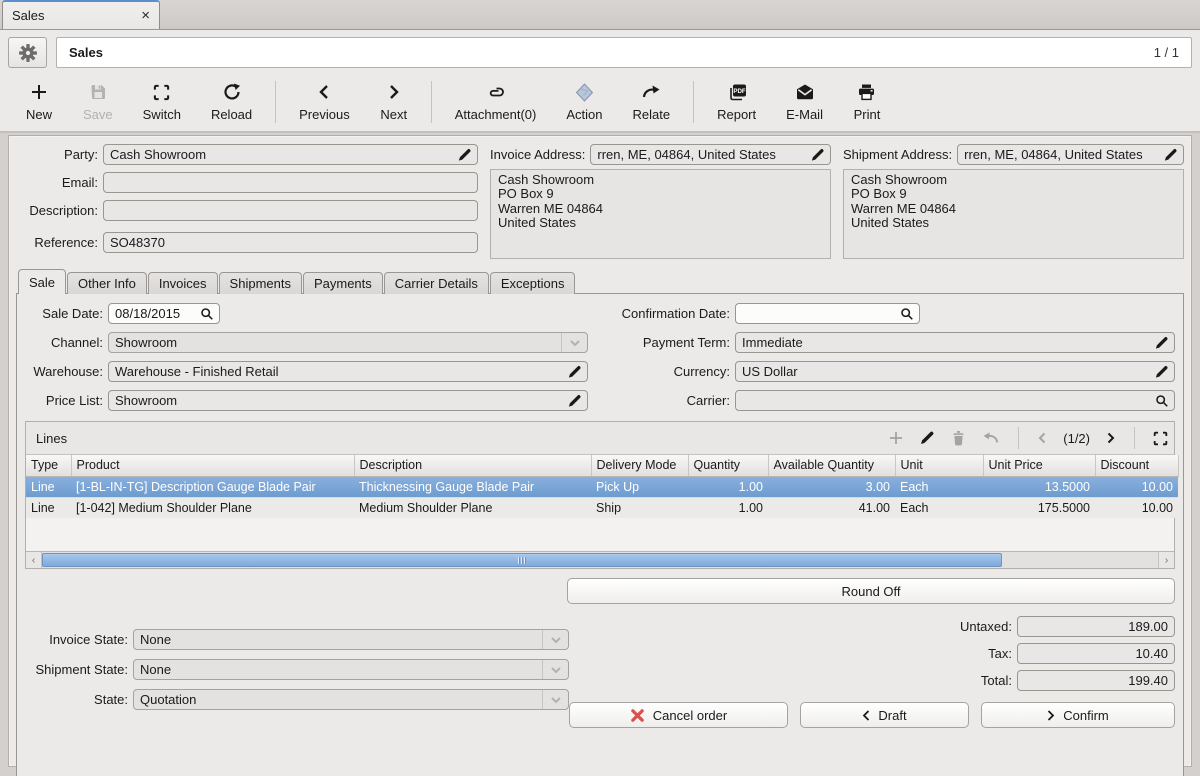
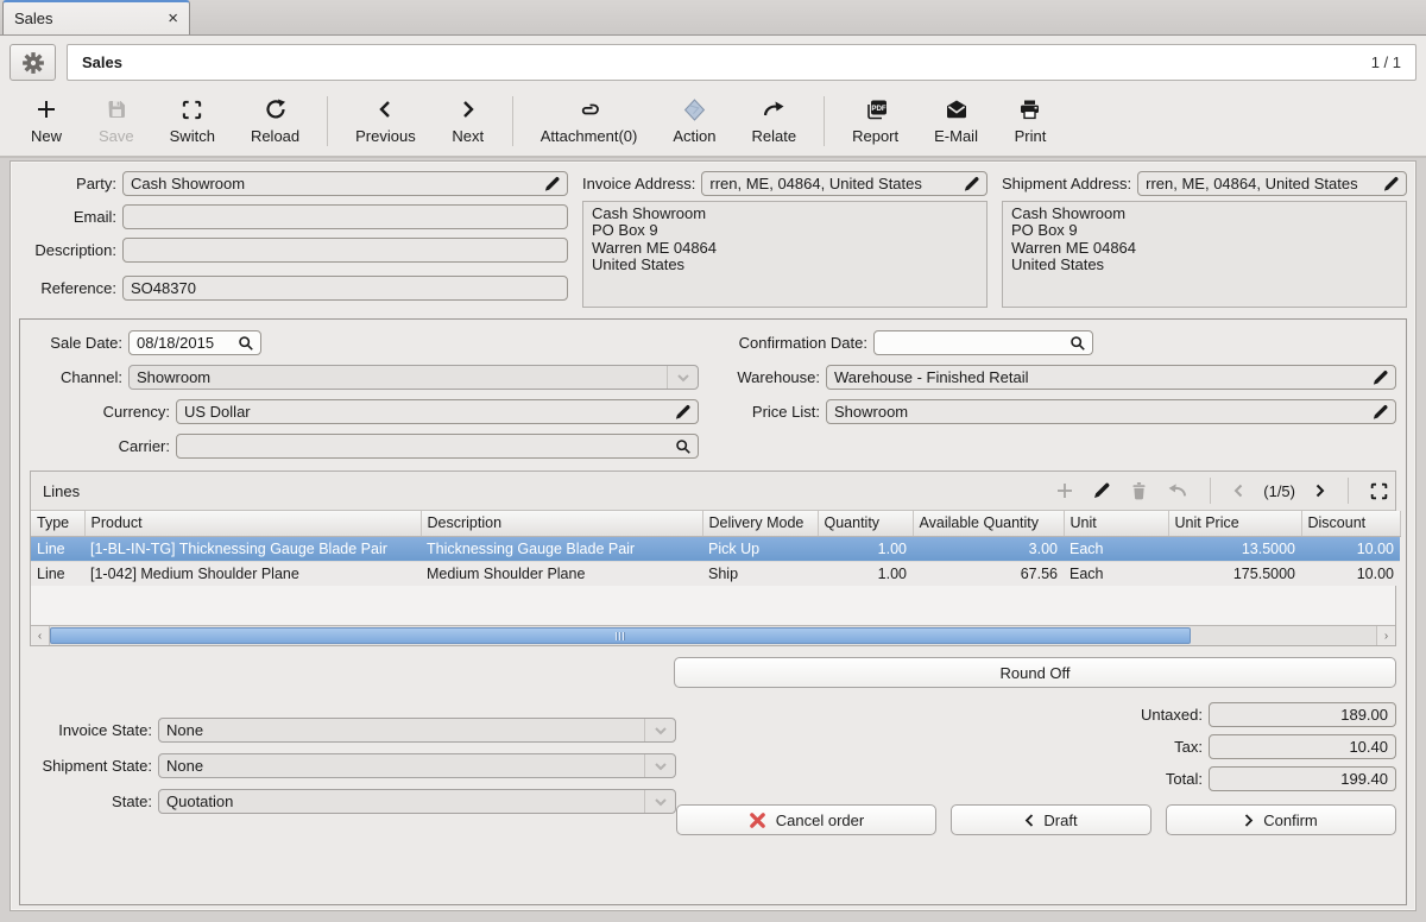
  Sales
  ×
  Sales
  1 / 1
  New
  Save
  Switch
  Reload
  Previous
  Next
  Attachment(0)
  Action
  Relate
  Report
  E-Mail
  Print
  Party:
  Cash Showroom
  Email:
  Description:
  Reference:
  SO48370
  Invoice Address:
  rren, ME, 04864, United States
  Cash Showroom
  PO Box 9
  Warren ME 04864
  United States
  Shipment Address:
  rren, ME, 04864, United States
  Cash Showroom
  PO Box 9
  Warren ME 04864
  United States
- Sale
- Other Info
- Invoices
- Shipments
- Payments
- Carrier Details
- Exceptions
  Sale Date:
  08/18/2015
  Confirmation Date:
  Channel:
  Showroom
- Payment Term:
- Immediate
  Warehouse:
  Warehouse - Finished Retail
  Currency:
  US Dollar
  Price List:
  Showroom
  Carrier:
  Lines
- (1/2)
+ (1/5)
  Type	Product	Description	Delivery Mode	Quantity	Available Quantity	Unit	Unit Price	Discount
- Line	[1-BL-IN-TG] Description Gauge Blade Pair	Thicknessing Gauge Blade Pair	Pick Up	1.00	3.00	Each	13.5000	10.00
+ Line	[1-BL-IN-TG] Thicknessing Gauge Blade Pair	Thicknessing Gauge Blade Pair	Pick Up	1.00	3.00	Each	13.5000	10.00
- Line	[1-042] Medium Shoulder Plane	Medium Shoulder Plane	Ship	1.00	41.00	Each	175.5000	10.00
+ Line	[1-042] Medium Shoulder Plane	Medium Shoulder Plane	Ship	1.00	67.56	Each	175.5000	10.00
  ‹
  ›
  Round Off
  Invoice State:
  None
  Shipment State:
  None
  State:
  Quotation
  Untaxed:
  189.00
  Tax:
  10.40
  Total:
  199.40
  Cancel order
  Draft
  Confirm
